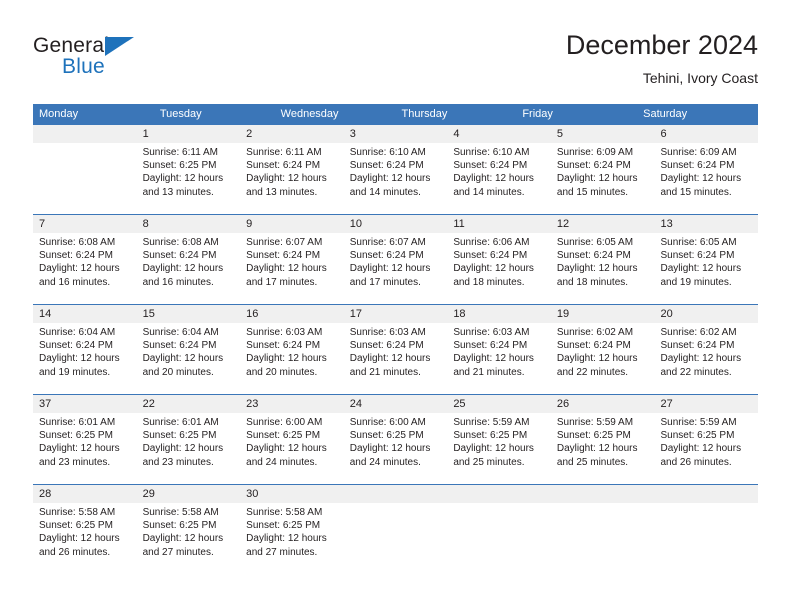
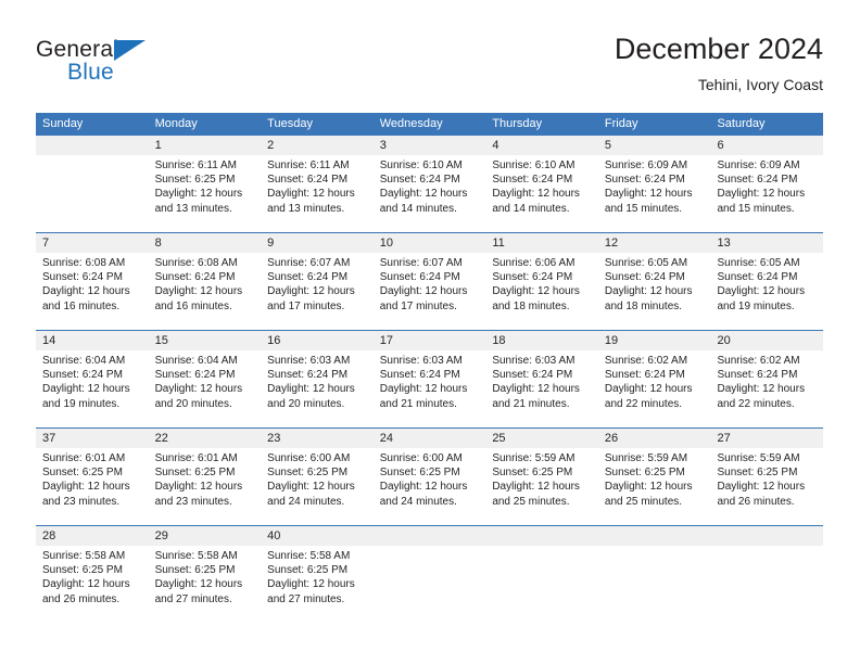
  General
  Blue
  December 2024
  Tehini, Ivory Coast
+ Sunday
  Monday
  Tuesday
  Wednesday
  Thursday
  Friday
  Saturday
  1
  2
  3
  4
  5
  6
  Sunrise: 6:11 AM
  Sunset: 6:25 PM
  Daylight: 12 hours
  and 13 minutes.
  Sunrise: 6:11 AM
  Sunset: 6:24 PM
  Daylight: 12 hours
  and 13 minutes.
  Sunrise: 6:10 AM
  Sunset: 6:24 PM
  Daylight: 12 hours
  and 14 minutes.
  Sunrise: 6:10 AM
  Sunset: 6:24 PM
  Daylight: 12 hours
  and 14 minutes.
  Sunrise: 6:09 AM
  Sunset: 6:24 PM
  Daylight: 12 hours
  and 15 minutes.
  Sunrise: 6:09 AM
  Sunset: 6:24 PM
  Daylight: 12 hours
  and 15 minutes.
  7
  8
  9
  10
  11
  12
  13
  Sunrise: 6:08 AM
  Sunset: 6:24 PM
  Daylight: 12 hours
  and 16 minutes.
  Sunrise: 6:08 AM
  Sunset: 6:24 PM
  Daylight: 12 hours
  and 16 minutes.
  Sunrise: 6:07 AM
  Sunset: 6:24 PM
  Daylight: 12 hours
  and 17 minutes.
  Sunrise: 6:07 AM
  Sunset: 6:24 PM
  Daylight: 12 hours
  and 17 minutes.
  Sunrise: 6:06 AM
  Sunset: 6:24 PM
  Daylight: 12 hours
  and 18 minutes.
  Sunrise: 6:05 AM
  Sunset: 6:24 PM
  Daylight: 12 hours
  and 18 minutes.
  Sunrise: 6:05 AM
  Sunset: 6:24 PM
  Daylight: 12 hours
  and 19 minutes.
  14
  15
  16
  17
  18
  19
  20
  Sunrise: 6:04 AM
  Sunset: 6:24 PM
  Daylight: 12 hours
  and 19 minutes.
  Sunrise: 6:04 AM
  Sunset: 6:24 PM
  Daylight: 12 hours
  and 20 minutes.
  Sunrise: 6:03 AM
  Sunset: 6:24 PM
  Daylight: 12 hours
  and 20 minutes.
  Sunrise: 6:03 AM
  Sunset: 6:24 PM
  Daylight: 12 hours
  and 21 minutes.
  Sunrise: 6:03 AM
  Sunset: 6:24 PM
  Daylight: 12 hours
  and 21 minutes.
  Sunrise: 6:02 AM
  Sunset: 6:24 PM
  Daylight: 12 hours
  and 22 minutes.
  Sunrise: 6:02 AM
  Sunset: 6:24 PM
  Daylight: 12 hours
  and 22 minutes.
  37
  22
  23
  24
  25
  26
  27
  Sunrise: 6:01 AM
  Sunset: 6:25 PM
  Daylight: 12 hours
  and 23 minutes.
  Sunrise: 6:01 AM
  Sunset: 6:25 PM
  Daylight: 12 hours
  and 23 minutes.
  Sunrise: 6:00 AM
  Sunset: 6:25 PM
  Daylight: 12 hours
  and 24 minutes.
  Sunrise: 6:00 AM
  Sunset: 6:25 PM
  Daylight: 12 hours
  and 24 minutes.
  Sunrise: 5:59 AM
  Sunset: 6:25 PM
  Daylight: 12 hours
  and 25 minutes.
  Sunrise: 5:59 AM
  Sunset: 6:25 PM
  Daylight: 12 hours
  and 25 minutes.
  Sunrise: 5:59 AM
  Sunset: 6:25 PM
  Daylight: 12 hours
  and 26 minutes.
  28
  29
- 30
+ 40
  Sunrise: 5:58 AM
  Sunset: 6:25 PM
  Daylight: 12 hours
  and 26 minutes.
  Sunrise: 5:58 AM
  Sunset: 6:25 PM
  Daylight: 12 hours
  and 27 minutes.
  Sunrise: 5:58 AM
  Sunset: 6:25 PM
  Daylight: 12 hours
  and 27 minutes.
